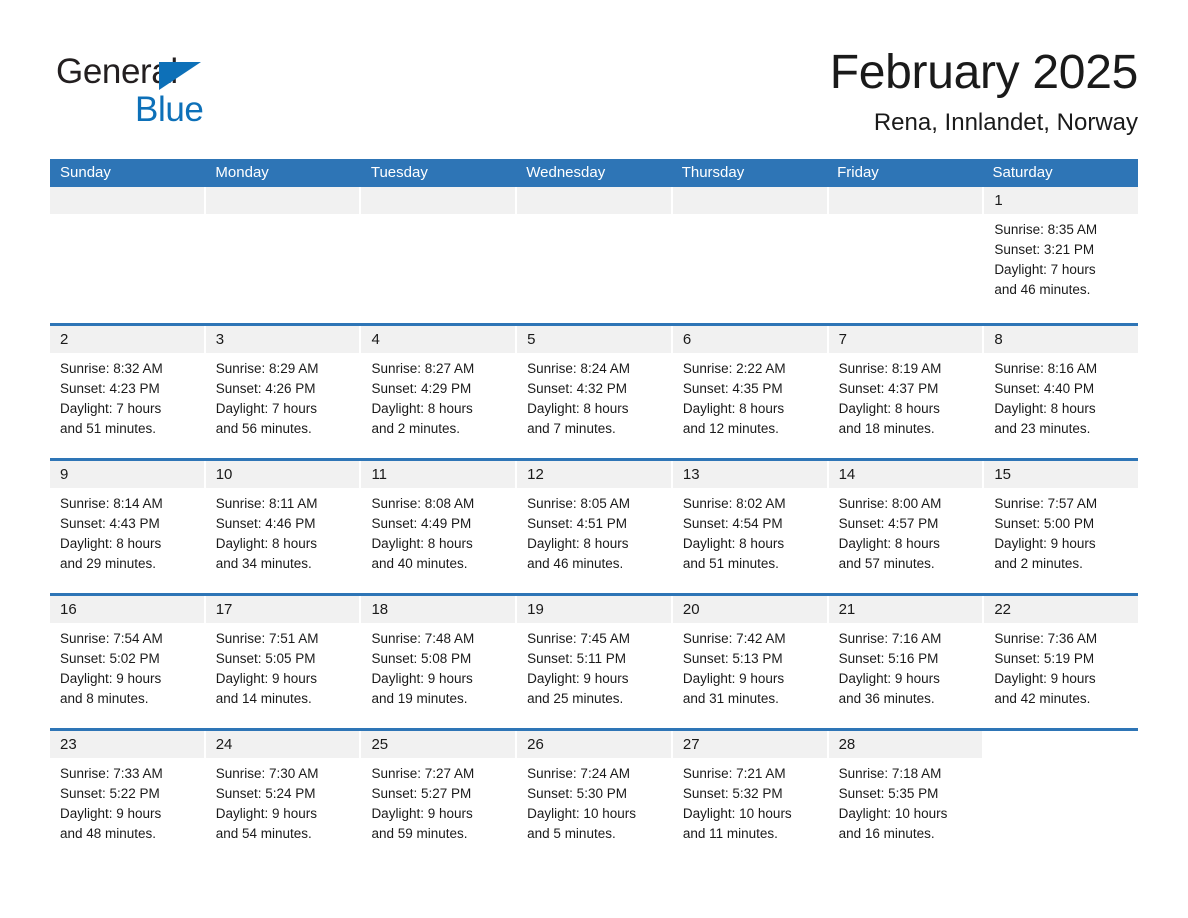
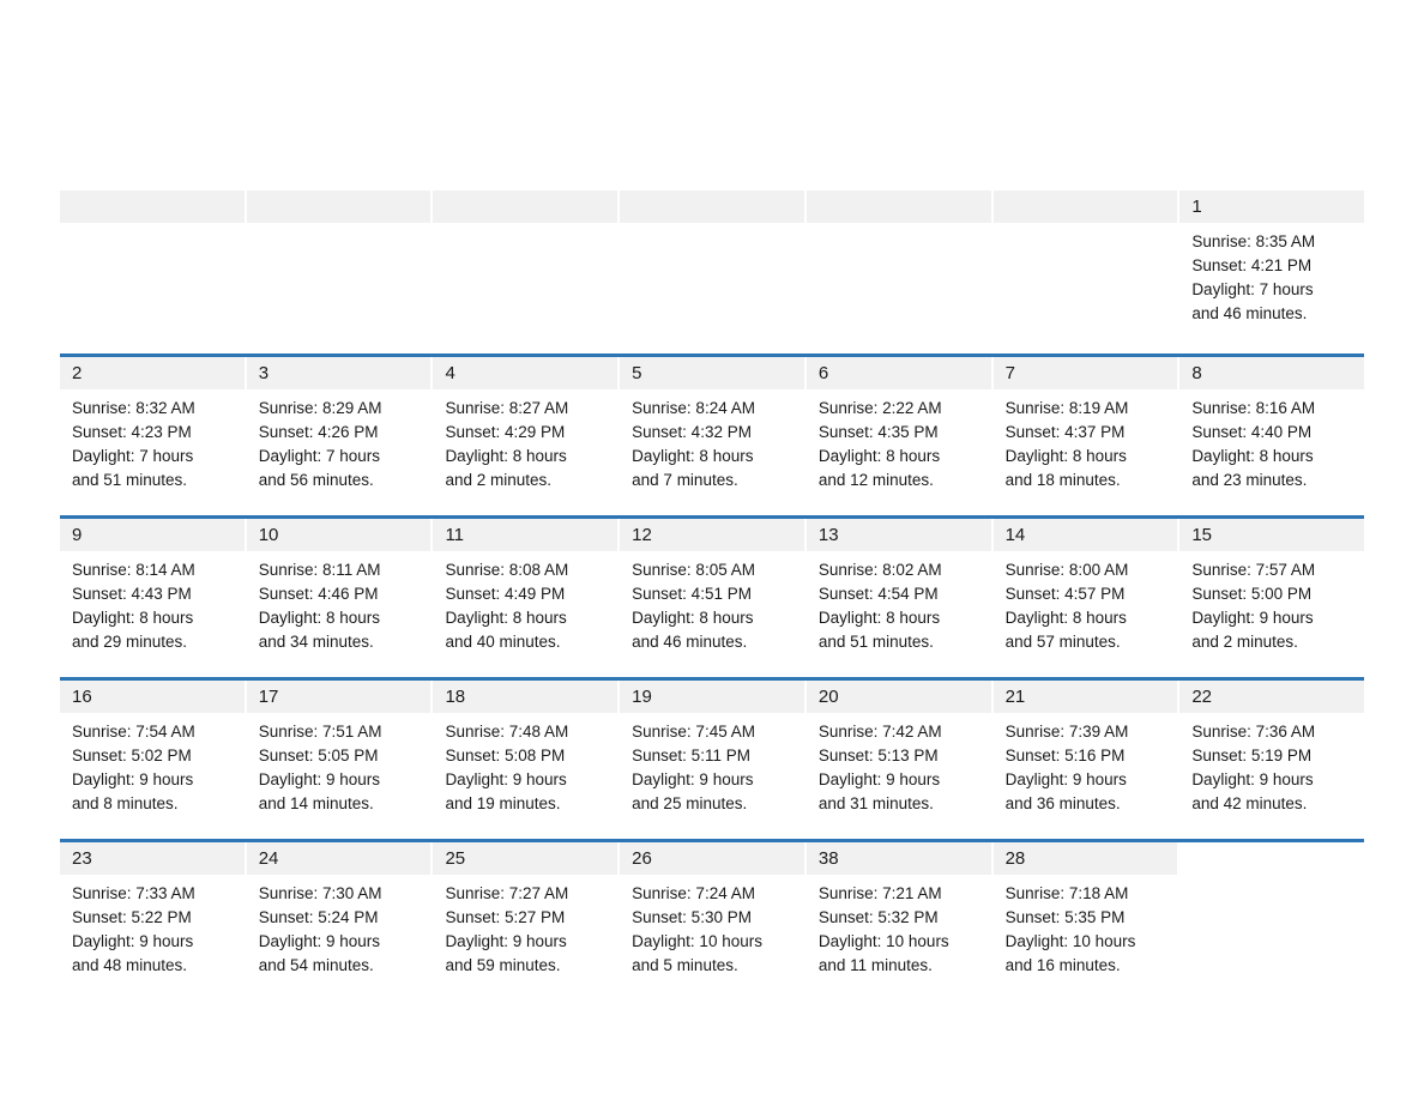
- General
- Blue
- February 2025
- Rena, Innlandet, Norway
- Sunday
- Monday
- Tuesday
- Wednesday
- Thursday
- Friday
- Saturday
  1
  Sunrise: 8:35 AM
- Sunset: 3:21 PM
+ Sunset: 4:21 PM
  Daylight: 7 hours
  and 46 minutes.
  2
  Sunrise: 8:32 AM
  Sunset: 4:23 PM
  Daylight: 7 hours
  and 51 minutes.
  3
  Sunrise: 8:29 AM
  Sunset: 4:26 PM
  Daylight: 7 hours
  and 56 minutes.
  4
  Sunrise: 8:27 AM
  Sunset: 4:29 PM
  Daylight: 8 hours
  and 2 minutes.
  5
  Sunrise: 8:24 AM
  Sunset: 4:32 PM
  Daylight: 8 hours
  and 7 minutes.
  6
  Sunrise: 2:22 AM
  Sunset: 4:35 PM
  Daylight: 8 hours
  and 12 minutes.
  7
  Sunrise: 8:19 AM
  Sunset: 4:37 PM
  Daylight: 8 hours
  and 18 minutes.
  8
  Sunrise: 8:16 AM
  Sunset: 4:40 PM
  Daylight: 8 hours
  and 23 minutes.
  9
  Sunrise: 8:14 AM
  Sunset: 4:43 PM
  Daylight: 8 hours
  and 29 minutes.
  10
  Sunrise: 8:11 AM
  Sunset: 4:46 PM
  Daylight: 8 hours
  and 34 minutes.
  11
  Sunrise: 8:08 AM
  Sunset: 4:49 PM
  Daylight: 8 hours
  and 40 minutes.
  12
  Sunrise: 8:05 AM
  Sunset: 4:51 PM
  Daylight: 8 hours
  and 46 minutes.
  13
  Sunrise: 8:02 AM
  Sunset: 4:54 PM
  Daylight: 8 hours
  and 51 minutes.
  14
  Sunrise: 8:00 AM
  Sunset: 4:57 PM
  Daylight: 8 hours
  and 57 minutes.
  15
  Sunrise: 7:57 AM
  Sunset: 5:00 PM
  Daylight: 9 hours
  and 2 minutes.
  16
  Sunrise: 7:54 AM
  Sunset: 5:02 PM
  Daylight: 9 hours
  and 8 minutes.
  17
  Sunrise: 7:51 AM
  Sunset: 5:05 PM
  Daylight: 9 hours
  and 14 minutes.
  18
  Sunrise: 7:48 AM
  Sunset: 5:08 PM
  Daylight: 9 hours
  and 19 minutes.
  19
  Sunrise: 7:45 AM
  Sunset: 5:11 PM
  Daylight: 9 hours
  and 25 minutes.
  20
  Sunrise: 7:42 AM
  Sunset: 5:13 PM
  Daylight: 9 hours
  and 31 minutes.
  21
- Sunrise: 7:16 AM
+ Sunrise: 7:39 AM
  Sunset: 5:16 PM
  Daylight: 9 hours
  and 36 minutes.
  22
  Sunrise: 7:36 AM
  Sunset: 5:19 PM
  Daylight: 9 hours
  and 42 minutes.
  23
  Sunrise: 7:33 AM
  Sunset: 5:22 PM
  Daylight: 9 hours
  and 48 minutes.
  24
  Sunrise: 7:30 AM
  Sunset: 5:24 PM
  Daylight: 9 hours
  and 54 minutes.
  25
  Sunrise: 7:27 AM
  Sunset: 5:27 PM
  Daylight: 9 hours
  and 59 minutes.
  26
  Sunrise: 7:24 AM
  Sunset: 5:30 PM
  Daylight: 10 hours
  and 5 minutes.
- 27
+ 38
  Sunrise: 7:21 AM
  Sunset: 5:32 PM
  Daylight: 10 hours
  and 11 minutes.
  28
  Sunrise: 7:18 AM
  Sunset: 5:35 PM
  Daylight: 10 hours
  and 16 minutes.
